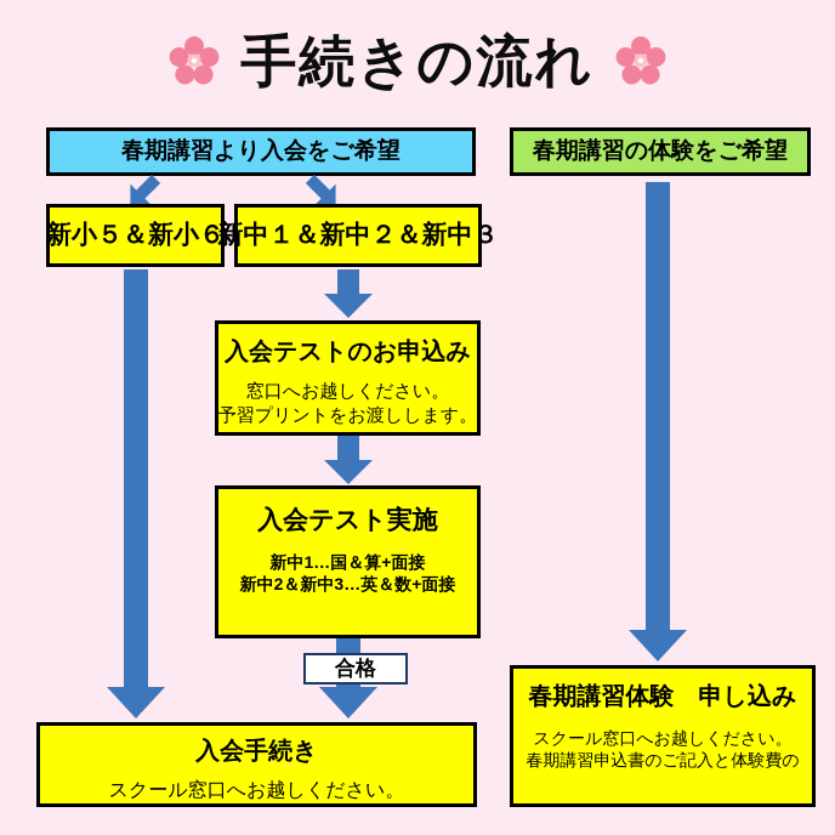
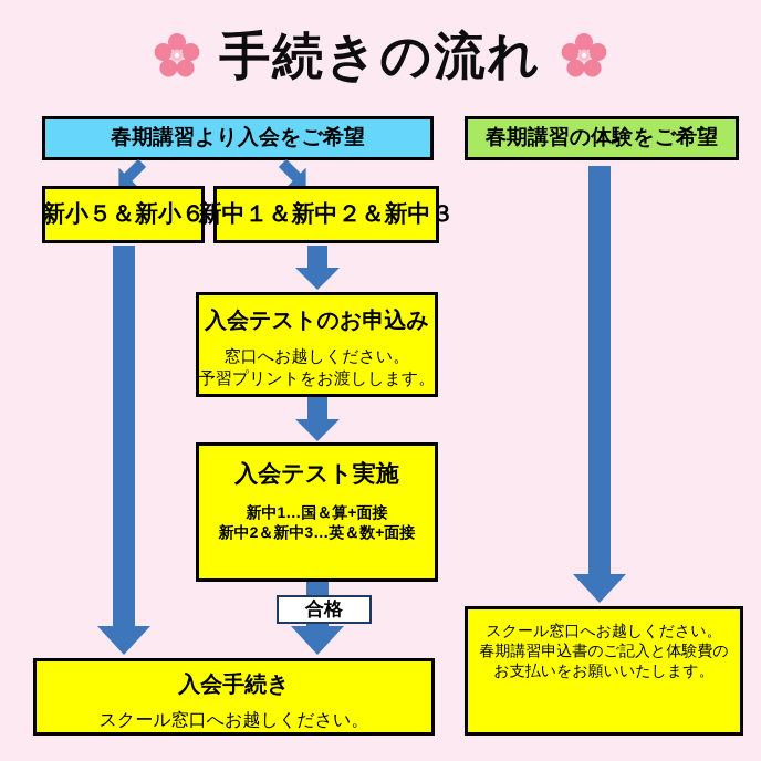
  手続きの流れ
  春期講習より入会をご希望
  春期講習の体験をご希望
  新小５＆新小６
  新中１＆新中２＆新中３
  入会テストのお申込み
  窓口へお越しください。
  予習プリントをお渡しします。
  入会テスト実施
  新中1…国＆算+面接
  新中2＆新中3…英＆数+面接
  合格
  入会手続き
  スクール窓口へお越しください。
- 春期講習体験 申し込み
  スクール窓口へお越しください。
  春期講習申込書のご記入と体験費の
+ お支払いをお願いいたします。
